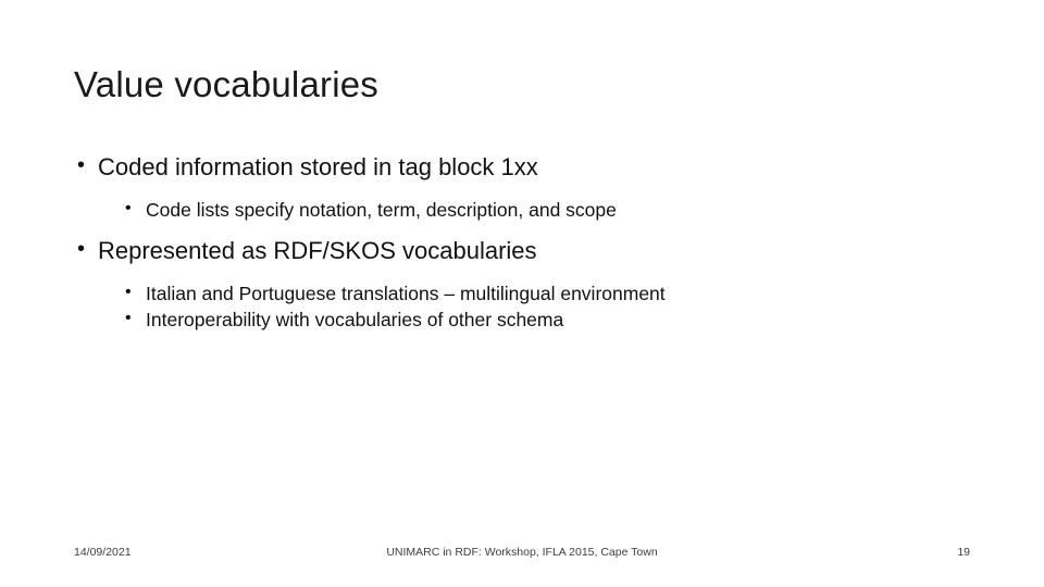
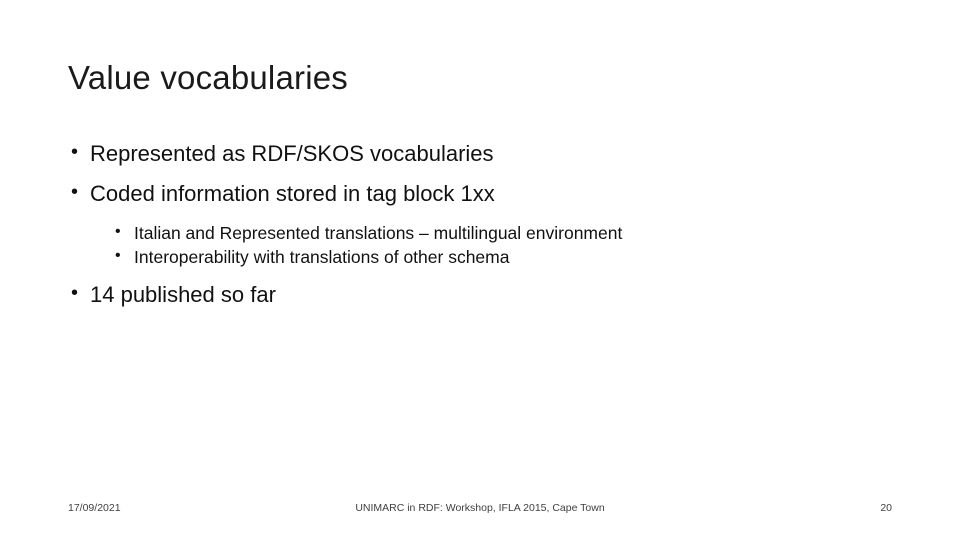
  Value vocabularies
- Coded information stored in tag block 1xx
+ Represented as RDF/SKOS vocabularies
- Code lists specify notation, term, description, and scope
- Represented as RDF/SKOS vocabularies
+ Coded information stored in tag block 1xx
- Italian and Portuguese translations – multilingual environment
+ Italian and Represented translations – multilingual environment
- Interoperability with vocabularies of other schema
+ Interoperability with translations of other schema
+ 14 published so far
- 14/09/2021
+ 17/09/2021
  UNIMARC in RDF: Workshop, IFLA 2015, Cape Town
- 19
+ 20
